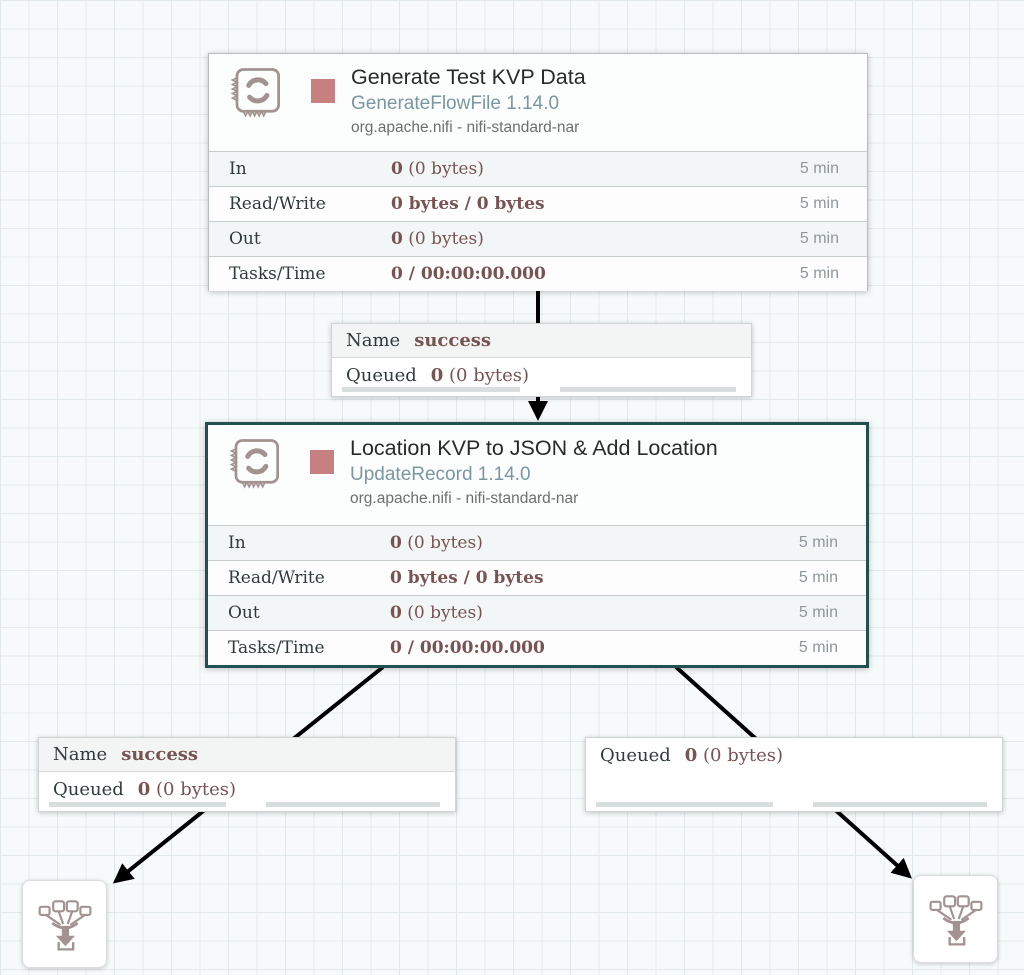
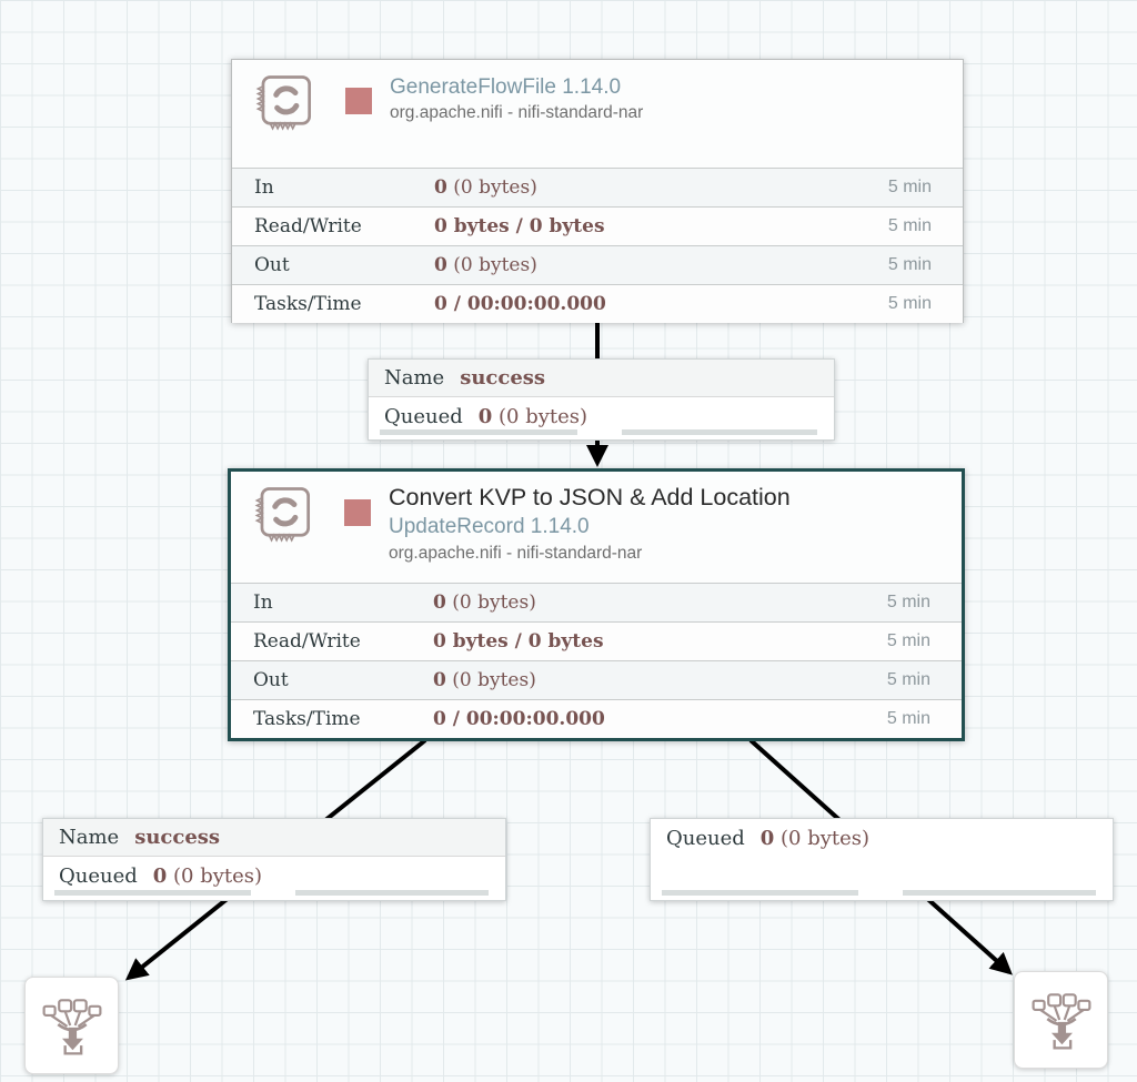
- Generate Test KVP Data
  GenerateFlowFile 1.14.0
  org.apache.nifi - nifi-standard-nar
  In
  0 (0 bytes)
  5 min
  Read/Write
  0 bytes / 0 bytes
  5 min
  Out
  0 (0 bytes)
  5 min
  Tasks/Time
  0 / 00:00:00.000
  5 min
  Name success
  Queued 0 (0 bytes)
- Location KVP to JSON & Add Location
+ Convert KVP to JSON & Add Location
  UpdateRecord 1.14.0
  org.apache.nifi - nifi-standard-nar
  In
  0 (0 bytes)
  5 min
  Read/Write
  0 bytes / 0 bytes
  5 min
  Out
  0 (0 bytes)
  5 min
  Tasks/Time
  0 / 00:00:00.000
  5 min
  Name success
  Queued 0 (0 bytes)
  Queued 0 (0 bytes)
